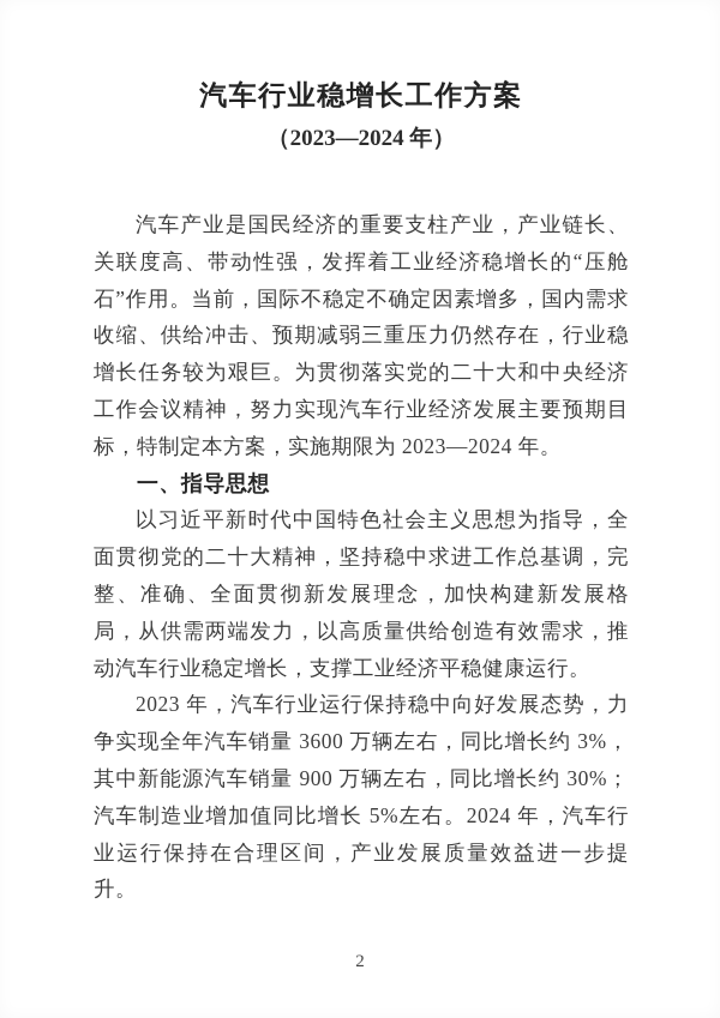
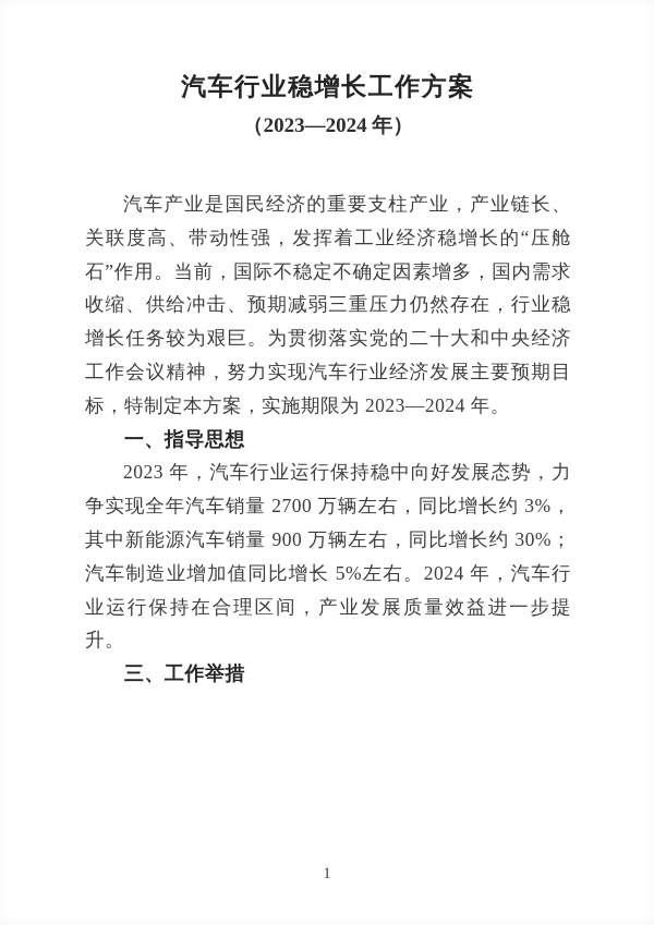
  汽车行业稳增长工作方案
  （2023—2024 年）
  汽车产业是国民经济的重要支柱产业，产业链长、关联度高、带动性强，发挥着工业经济稳增长的“压舱石”作用。当前，国际不稳定不确定因素增多，国内需求收缩、供给冲击、预期减弱三重压力仍然存在，行业稳增长任务较为艰巨。为贯彻落实党的二十大和中央经济工作会议精神，努力实现汽车行业经济发展主要预期目标，特制定本方案，实施期限为 2023—2024 年。
  一、指导思想
- 以习近平新时代中国特色社会主义思想为指导，全面贯彻党的二十大精神，坚持稳中求进工作总基调，完整、准确、全面贯彻新发展理念，加快构建新发展格局，从供需两端发力，以高质量供给创造有效需求，推动汽车行业稳定增长，支撑工业经济平稳健康运行。
- 2023 年，汽车行业运行保持稳中向好发展态势，力争实现全年汽车销量 3600 万辆左右，同比增长约 3%，其中新能源汽车销量 900 万辆左右，同比增长约 30%；汽车制造业增加值同比增长 5%左右。2024 年，汽车行业运行保持在合理区间，产业发展质量效益进一步提升。
+ 2023 年，汽车行业运行保持稳中向好发展态势，力争实现全年汽车销量 2700 万辆左右，同比增长约 3%，其中新能源汽车销量 900 万辆左右，同比增长约 30%；汽车制造业增加值同比增长 5%左右。2024 年，汽车行业运行保持在合理区间，产业发展质量效益进一步提升。
+ 三、工作举措
- 2
+ 1
